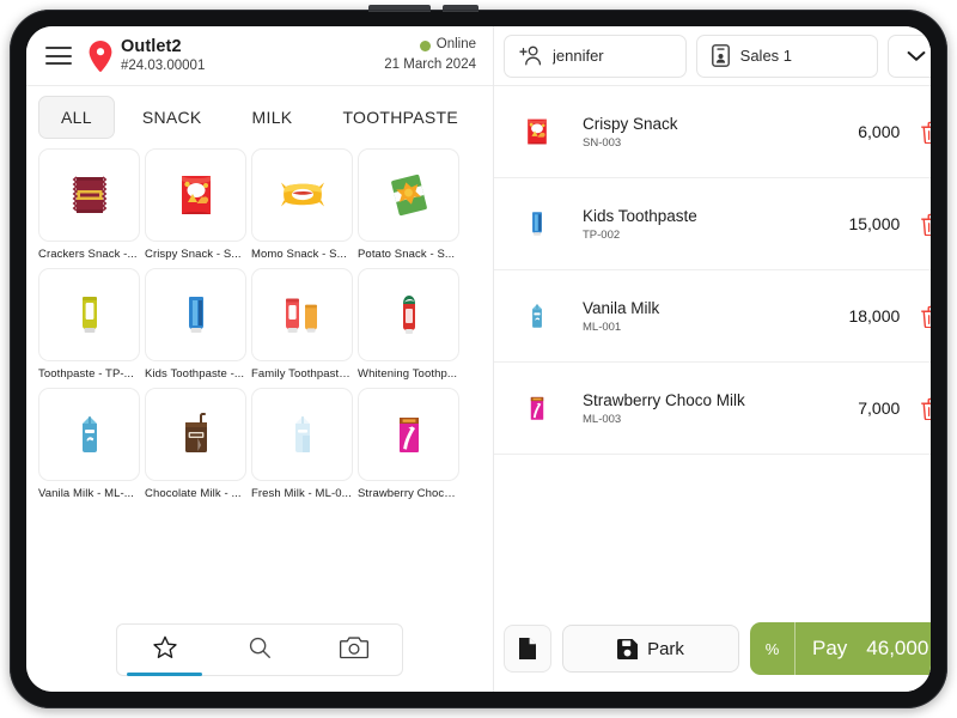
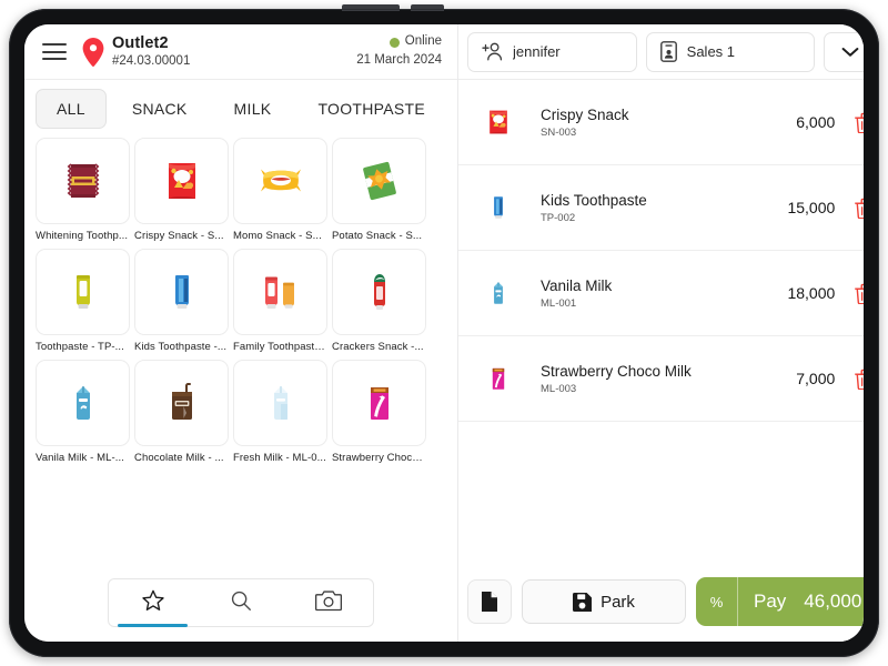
  Outlet2
  #24.03.00001
  Online
  21 March 2024
  ALL
  SNACK
  MILK
  TOOTHPASTE
- Crackers Snack -...
+ Whitening Toothp...
  Crispy Snack - S...
  Momo Snack - S...
  Potato Snack - S...
  Toothpaste - TP-...
  Kids Toothpaste -...
  Family Toothpaste..
- Whitening Toothp...
+ Crackers Snack -...
  Vanila Milk - ML-...
  Chocolate Milk - ...
  Fresh Milk - ML-0...
  Strawberry Choco ..
  jennifer
  Sales 1
  Crispy Snack
  SN-003
  6,000
  Kids Toothpaste
  TP-002
  15,000
  Vanila Milk
  ML-001
  18,000
  Strawberry Choco Milk
  ML-003
  7,000
  Park
  %
  Pay
  46,000
